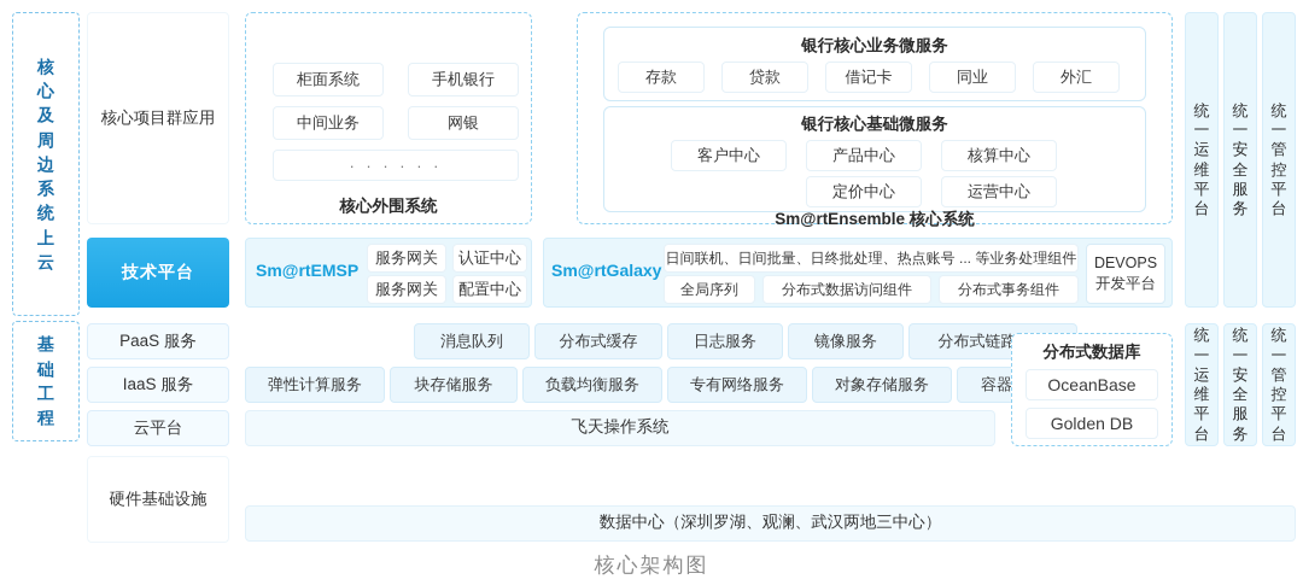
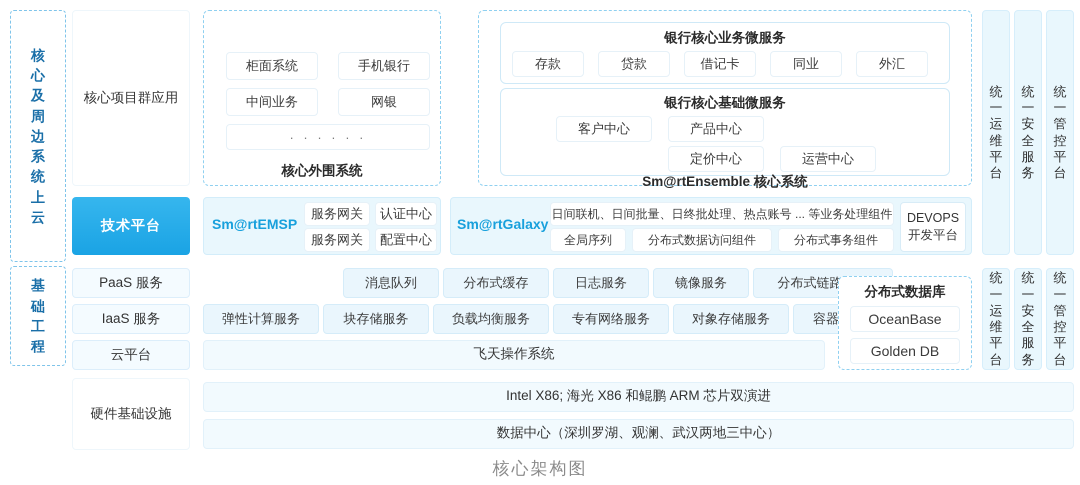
  核心及周边系统上云
  基础工程
  核心项目群应用
  技术平台
  PaaS 服务
  IaaS 服务
  云平台
  硬件基础设施
  柜面系统
  手机银行
  中间业务
  网银
  · · · · · ·
  核心外围系统
  银行核心业务微服务
  存款
  贷款
  借记卡
  同业
  外汇
  银行核心基础微服务
  客户中心
  产品中心
- 核算中心
  定价中心
  运营中心
  Sm@rtEnsemble 核心系统
  Sm@rtEMSP
  服务网关
  认证中心
  服务网关
  配置中心
  Sm@rtGalaxy
  日间联机、日间批量、日终批处理、热点账号 ... 等业务处理组件
  全局序列
  分布式数据访问组件
  分布式事务组件
  DEVOPS
  开发平台
  统一运维平台
  统一安全服务
  统一管控平台
  统一运维平台
  统一安全服务
  统一管控平台
  消息队列
  分布式缓存
  日志服务
  镜像服务
  分布式链路
  弹性计算服务
  块存储服务
  负载均衡服务
  专有网络服务
  对象存储服务
  飞天操作系统
  分布式数据库
  OceanBase
  Golden DB
+ Intel X86; 海光 X86 和鲲鹏 ARM 芯片双演进
  数据中心（深圳罗湖、观澜、武汉两地三中心）
  核心架构图
